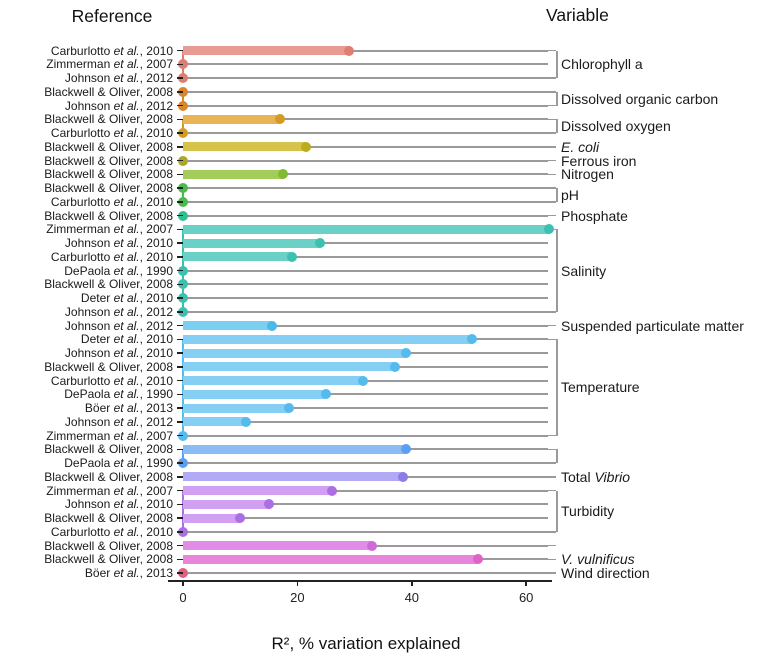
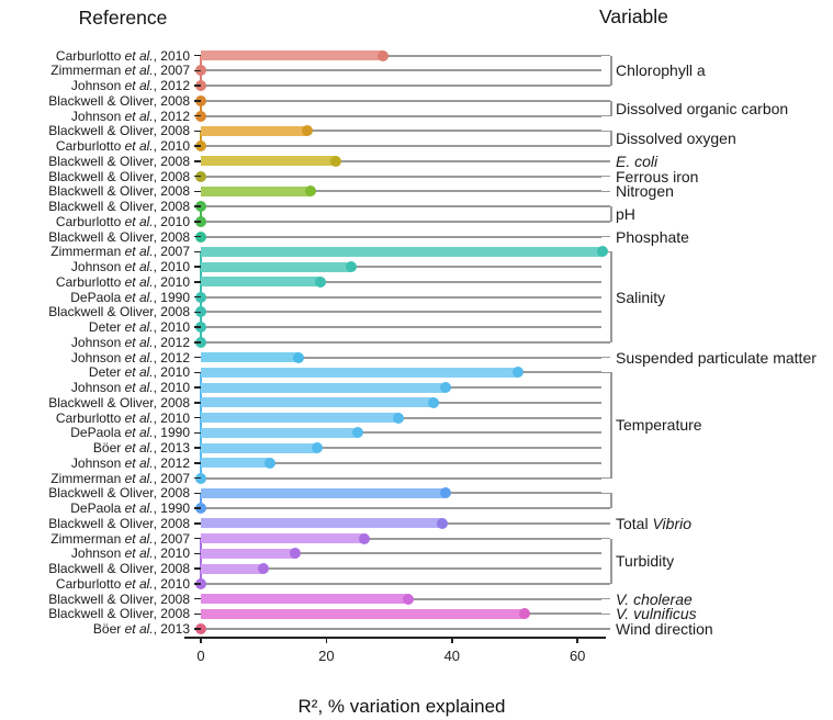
  Reference
  Variable
  Carburlotto et al., 2010
  Zimmerman et al., 2007
  Johnson et al., 2012
  Chlorophyll a
  Blackwell & Oliver, 2008
  Johnson et al., 2012
  Dissolved organic carbon
  Blackwell & Oliver, 2008
  Carburlotto et al., 2010
  Dissolved oxygen
  Blackwell & Oliver, 2008
  E. coli
  Blackwell & Oliver, 2008
  Ferrous iron
  Blackwell & Oliver, 2008
  Nitrogen
  Blackwell & Oliver, 2008
  Carburlotto et al., 2010
  pH
  Blackwell & Oliver, 2008
  Phosphate
  Zimmerman et al., 2007
  Johnson et al., 2010
  Carburlotto et al., 2010
  DePaola et al., 1990
  Blackwell & Oliver, 2008
  Deter et al., 2010
  Johnson et al., 2012
  Salinity
  Johnson et al., 2012
  Suspended particulate matter
  Deter et al., 2010
  Johnson et al., 2010
  Blackwell & Oliver, 2008
  Carburlotto et al., 2010
  DePaola et al., 1990
  Böer et al., 2013
  Johnson et al., 2012
  Zimmerman et al., 2007
  Temperature
  Blackwell & Oliver, 2008
  DePaola et al., 1990
  Blackwell & Oliver, 2008
  Total Vibrio
  Zimmerman et al., 2007
  Johnson et al., 2010
  Blackwell & Oliver, 2008
  Carburlotto et al., 2010
  Turbidity
  Blackwell & Oliver, 2008
+ V. cholerae
  Blackwell & Oliver, 2008
  V. vulnificus
  Böer et al., 2013
  Wind direction
  0
  20
  40
  60
  R², % variation explained
